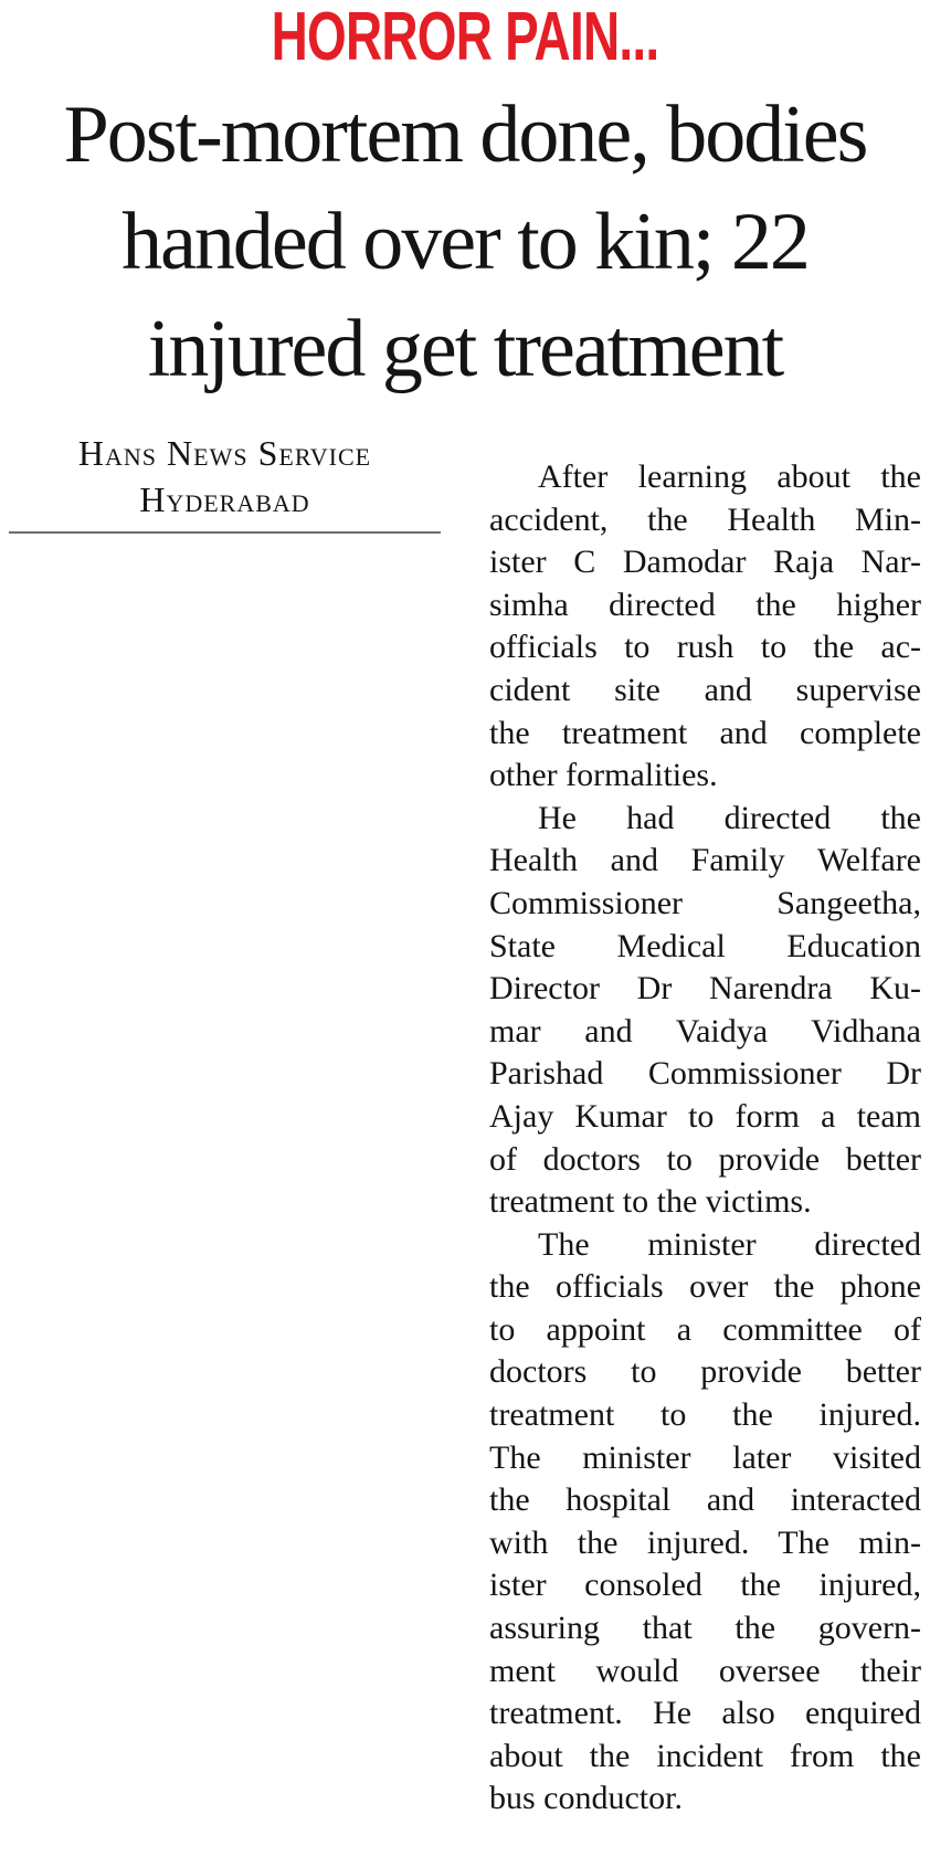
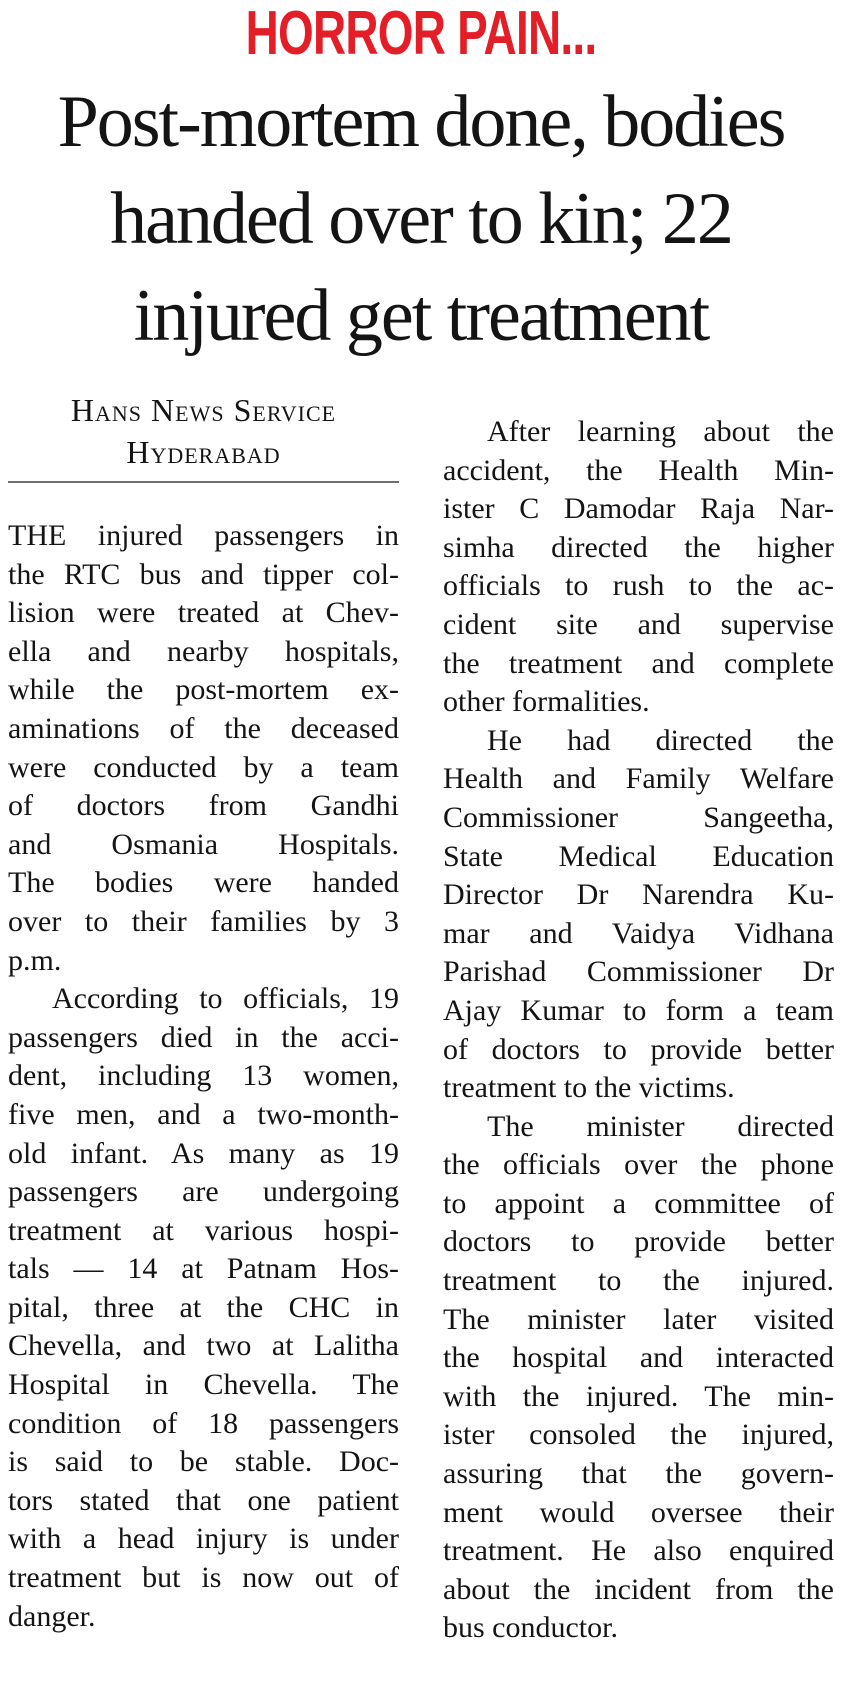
  HORROR PAIN...
  Post-mortem done, bodies
  handed over to kin; 22
  injured get treatment
  Hans News Service
  Hyderabad
+ THE injured passengers in
+ the RTC bus and tipper col-
+ lision were treated at Chev-
+ ella and nearby hospitals,
+ while the post-mortem ex-
+ aminations of the deceased
+ were conducted by a team
+ of doctors from Gandhi
+ and Osmania Hospitals.
+ The bodies were handed
+ over to their families by 3
+ p.m.
+ According to officials, 19
+ passengers died in the acci-
+ dent, including 13 women,
+ five men, and a two-month-
+ old infant. As many as 19
+ passengers are undergoing
+ treatment at various hospi-
+ tals — 14 at Patnam Hos-
+ pital, three at the CHC in
+ Chevella, and two at Lalitha
+ Hospital in Chevella. The
+ condition of 18 passengers
+ is said to be stable. Doc-
+ tors stated that one patient
+ with a head injury is under
+ treatment but is now out of
+ danger.
  After learning about the
  accident, the Health Min-
  ister C Damodar Raja Nar-
  simha directed the higher
  officials to rush to the ac-
  cident site and supervise
  the treatment and complete
  other formalities.
  He had directed the
  Health and Family Welfare
  Commissioner Sangeetha,
  State Medical Education
  Director Dr Narendra Ku-
  mar and Vaidya Vidhana
  Parishad Commissioner Dr
  Ajay Kumar to form a team
  of doctors to provide better
  treatment to the victims.
  The minister directed
  the officials over the phone
  to appoint a committee of
  doctors to provide better
  treatment to the injured.
  The minister later visited
  the hospital and interacted
  with the injured. The min-
  ister consoled the injured,
  assuring that the govern-
  ment would oversee their
  treatment. He also enquired
  about the incident from the
  bus conductor.
